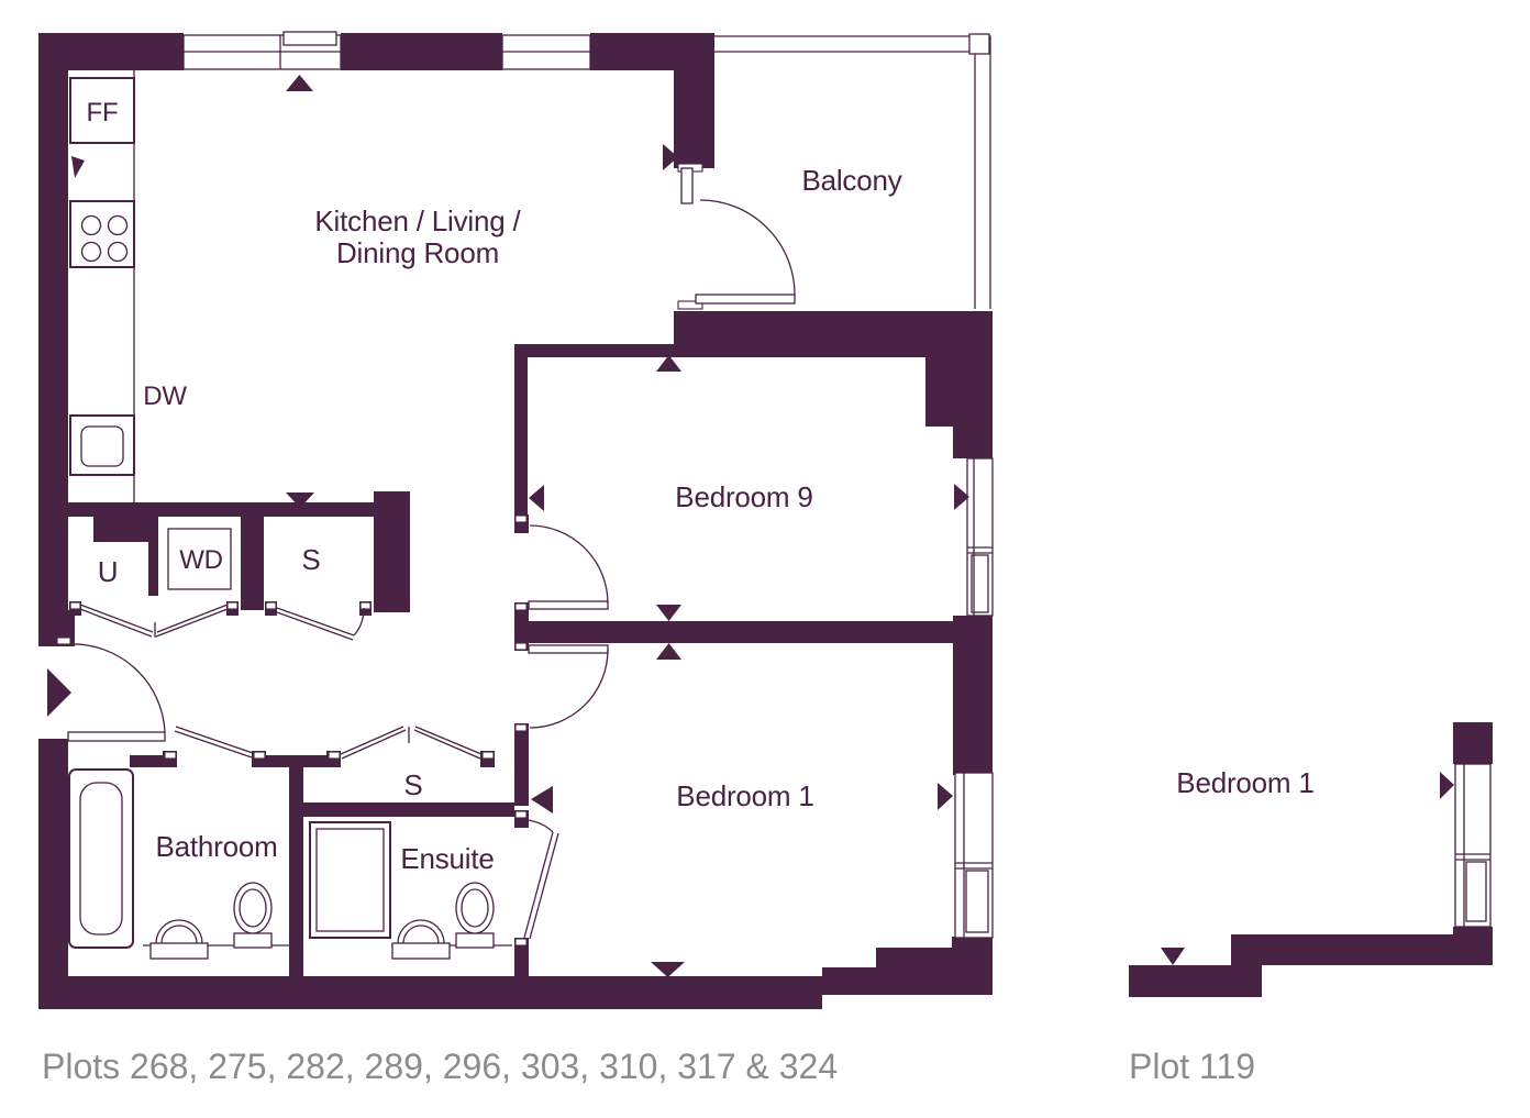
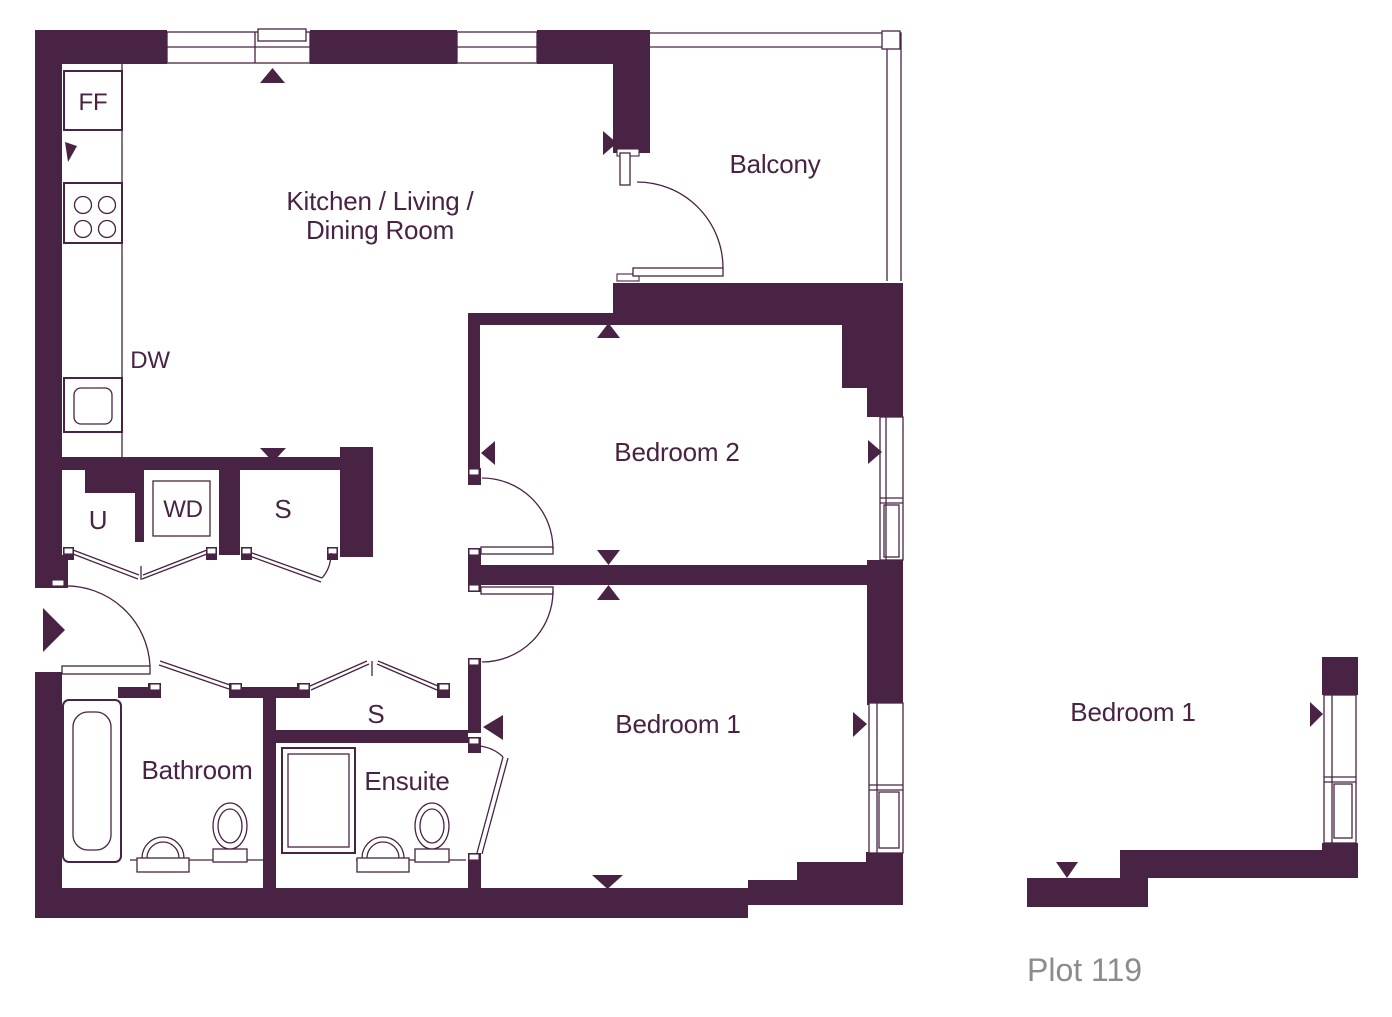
  Kitchen / Living /
  Dining Room
  Balcony
- Bedroom 9
+ Bedroom 2
  Bedroom 1
  Bathroom
  Ensuite
  S
  S
  U
  WD
  FF
  DW
  Bedroom 1
- Plots 268, 275, 282, 289, 296, 303, 310, 317 & 324
  Plot 119
